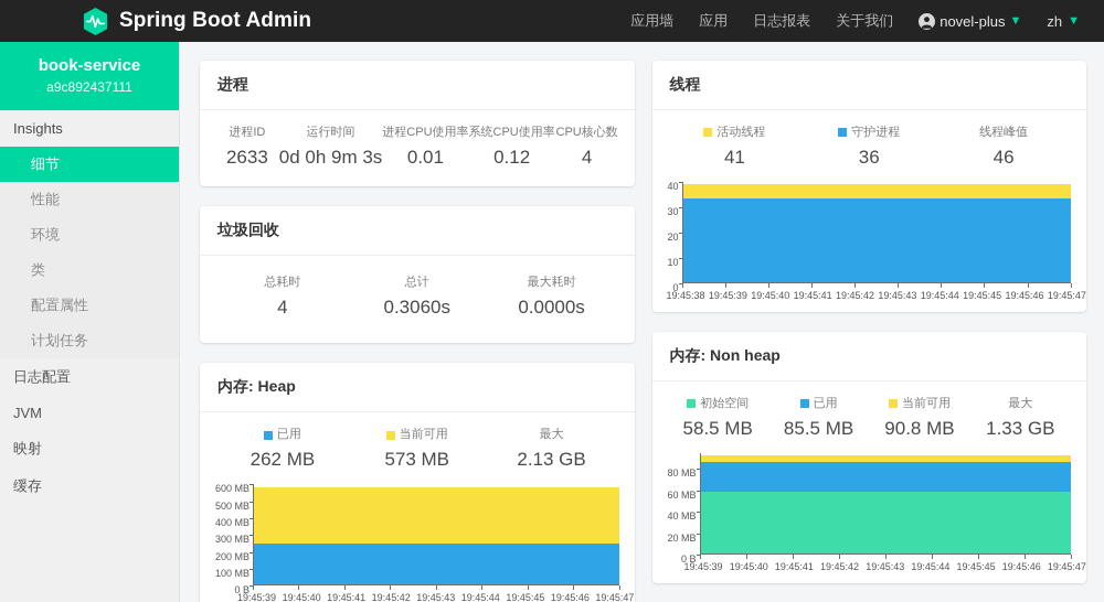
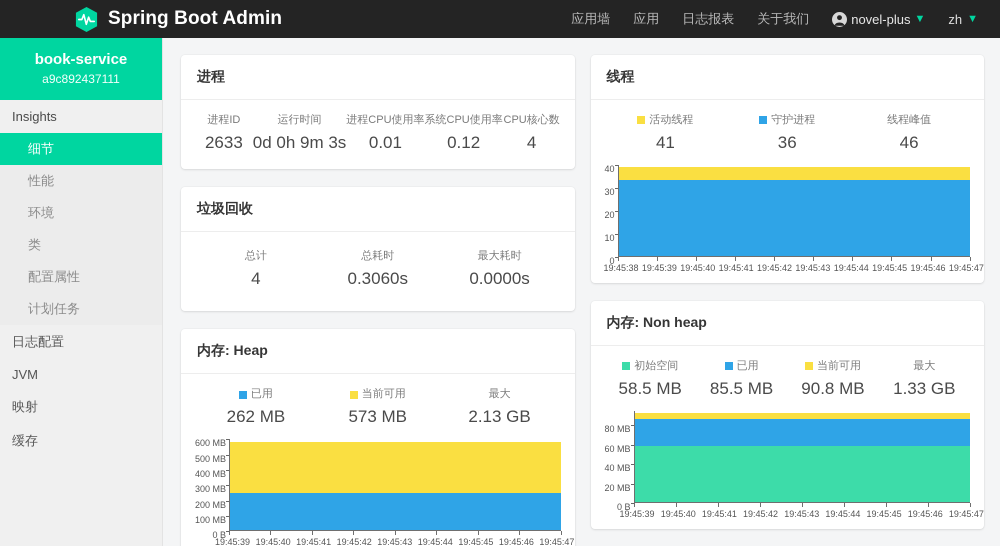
  Spring Boot Admin
  应用墙
  应用
  日志报表
  关于我们
  novel-plus
  ▼
  zh
  ▼
  book-service
  a9c892437111
  Insights
  细节
  性能
  环境
  类
  配置属性
  计划任务
  日志配置
  JVM
  映射
  缓存
  进程
  进程ID
  2633
  运行时间
  0d 0h 9m 3s
  进程CPU使用率
  0.01
  系统CPU使用率
  0.12
  CPU核心数
  4
  垃圾回收
- 总耗时
+ 总计
  4
- 总计
+ 总耗时
  0.3060s
  最大耗时
  0.0000s
  内存: Heap
  已用
  262 MB
  当前可用
  573 MB
  最大
  2.13 GB
  600 MB
  500 MB
  400 MB
  300 MB
  200 MB
  100 MB
  0 B
  19:45:39
  19:45:40
  19:45:41
  19:45:42
  19:45:43
  19:45:44
  19:45:45
  19:45:46
  19:45:47
  线程
  活动线程
  41
  守护进程
  36
  线程峰值
  46
  40
  30
  20
  10
  0
  19:45:38
  19:45:39
  19:45:40
  19:45:41
  19:45:42
  19:45:43
  19:45:44
  19:45:45
  19:45:46
  19:45:47
  内存: Non heap
  初始空间
  58.5 MB
  已用
  85.5 MB
  当前可用
  90.8 MB
  最大
  1.33 GB
  80 MB
  60 MB
  40 MB
  20 MB
  0 B
  19:45:39
  19:45:40
  19:45:41
  19:45:42
  19:45:43
  19:45:44
  19:45:45
  19:45:46
  19:45:47
